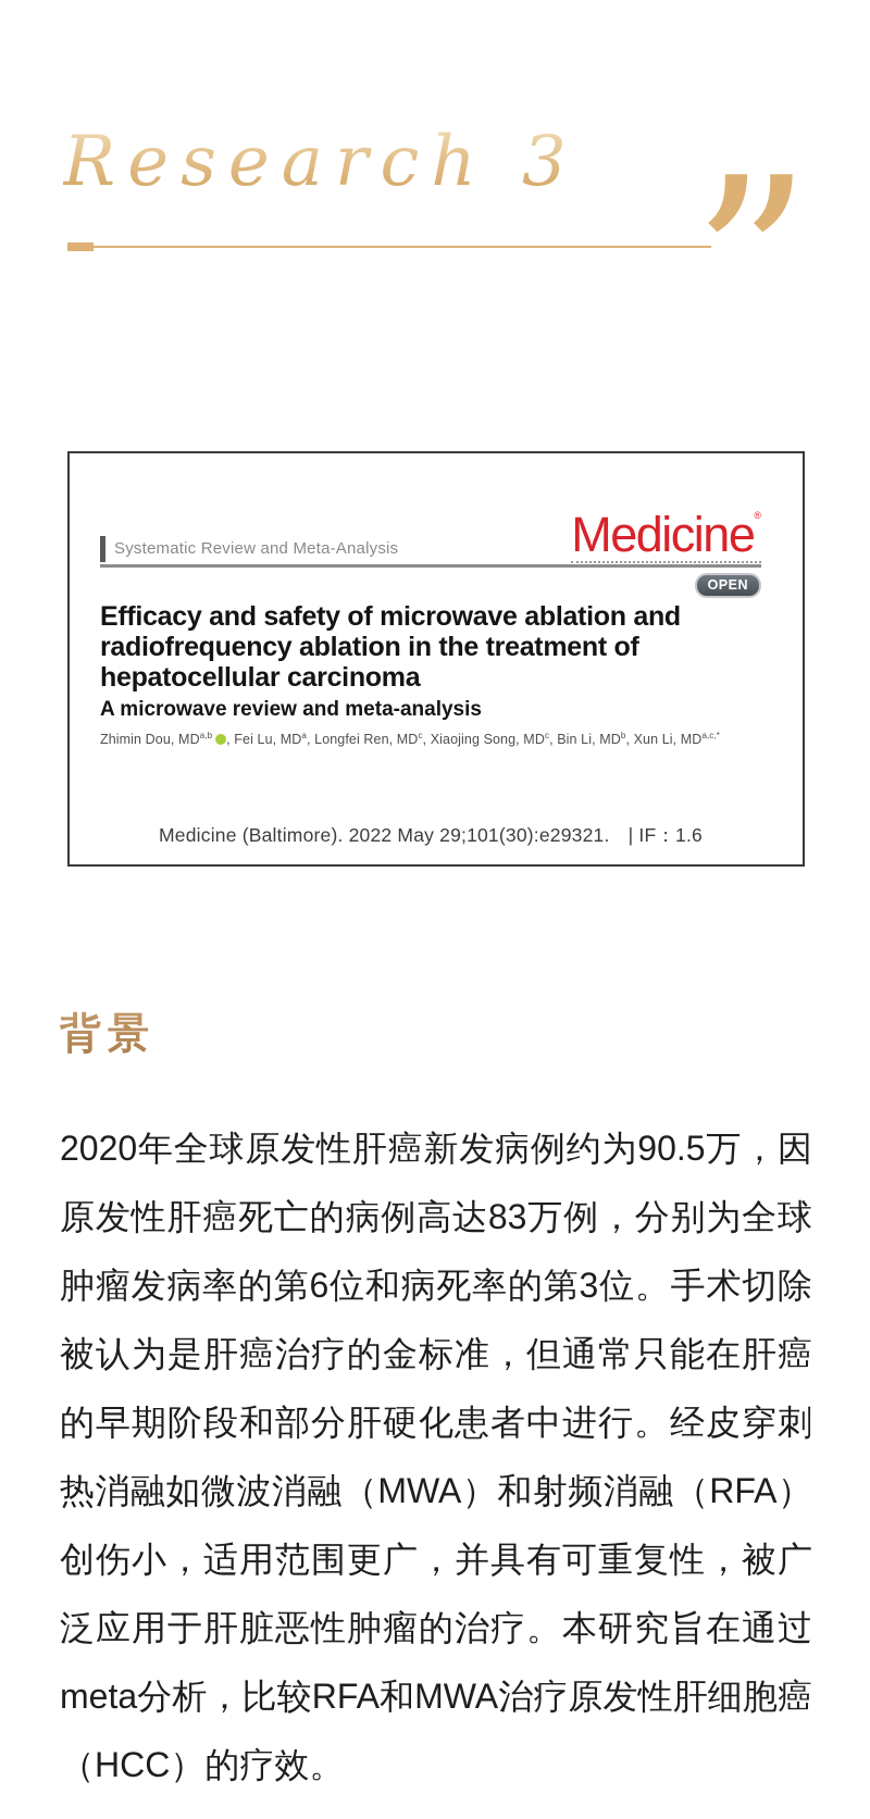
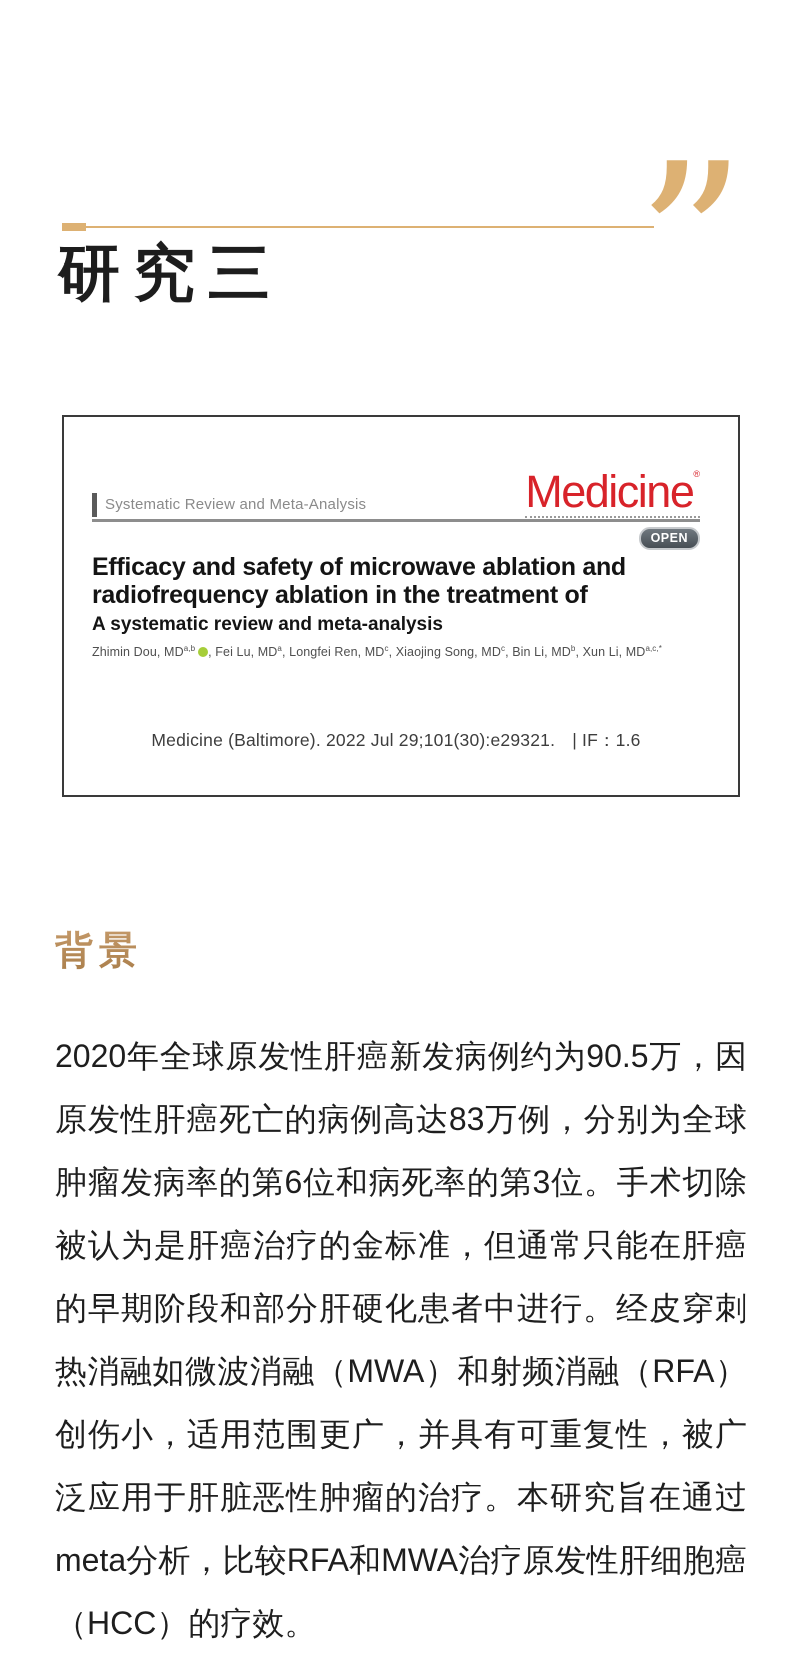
- Research 3
  ”
+ 研究三
  Systematic Review and Meta-Analysis
  Medicine®
  OPEN
  Efficacy and safety of microwave ablation and
  radiofrequency ablation in the treatment of
- hepatocellular carcinoma
- A microwave review and meta-analysis
+ A systematic review and meta-analysis
  Zhimin Dou, MDa,b , Fei Lu, MDa, Longfei Ren, MDc, Xiaojing Song, MDc, Bin Li, MDb, Xun Li, MDa,c,*
- Medicine (Baltimore). 2022 May 29;101(30):e29321. | IF：1.6
+ Medicine (Baltimore). 2022 Jul 29;101(30):e29321. | IF：1.6
  背景
  2020年全球原发性肝癌新发病例约为90.5万，因原发性肝癌死亡的病例高达83万例，分别为全球肿瘤发病率的第6位和病死率的第3位。手术切除被认为是肝癌治疗的金标准，但通常只能在肝癌的早期阶段和部分肝硬化患者中进行。经皮穿刺热消融如微波消融（MWA）和射频消融（RFA）创伤小，适用范围更广，并具有可重复性，被广泛应用于肝脏恶性肿瘤的治疗。本研究旨在通过meta分析，比较RFA和MWA治疗原发性肝细胞癌（HCC）的疗效。
